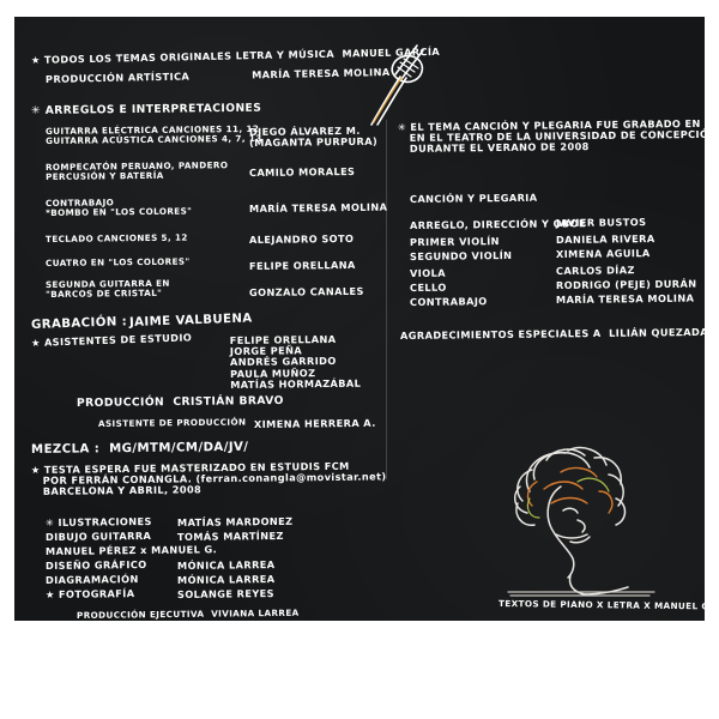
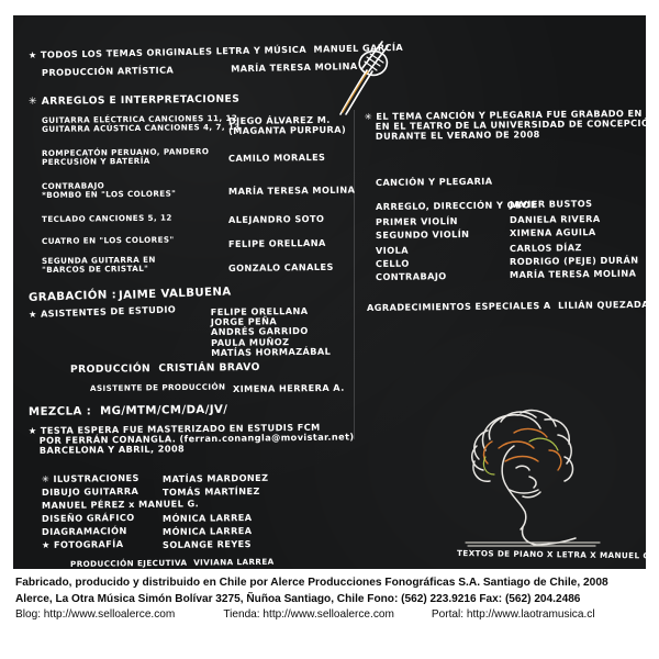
+ Fabricado, producido y distribuido en Chile por Alerce Producciones Fonográficas S.A. Santiago de Chile, 2008
+ Alerce, La Otra Música Simón Bolívar 3275, Ñuñoa Santiago, Chile Fono: (562) 223.9216 Fax: (562) 204.2486
+ Blog: http://www.selloalerce.com
+ Tienda: http://www.selloalerce.com
+ Portal: http://www.laotramusica.cl
